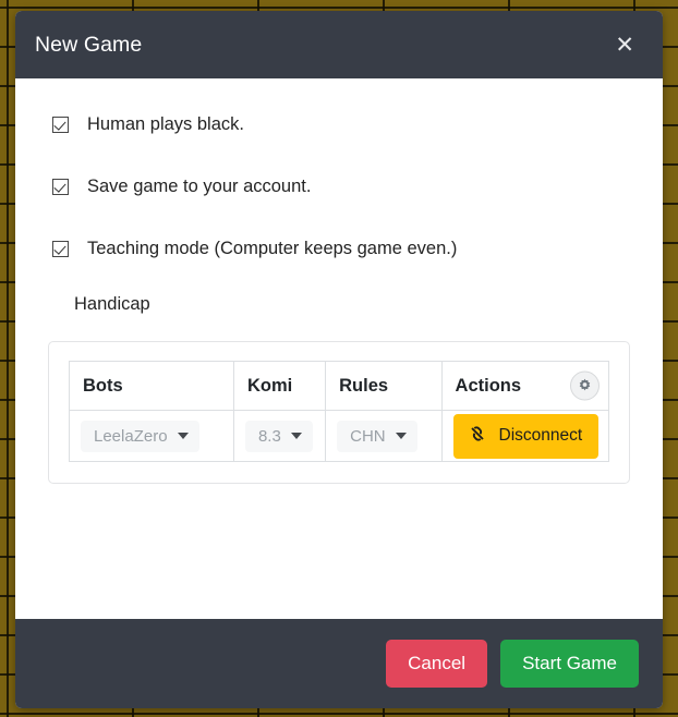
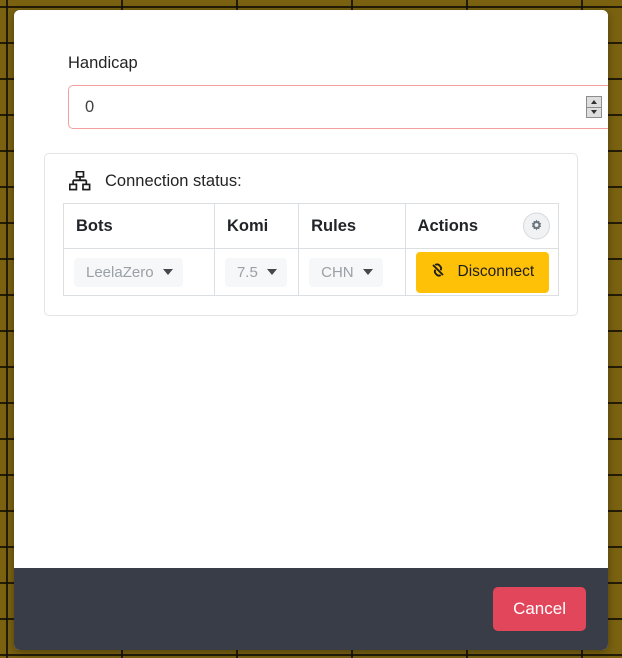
- New Game
- ✕
- Human plays black.
- Save game to your account.
- Teaching mode (Computer keeps game even.)
  Handicap
+ 0
+ Connection status:
  Bots	Komi	Rules	Actions
- LeelaZero	8.3	CHN	Disconnect
+ LeelaZero	7.5	CHN	Disconnect
  Cancel
- Start Game
